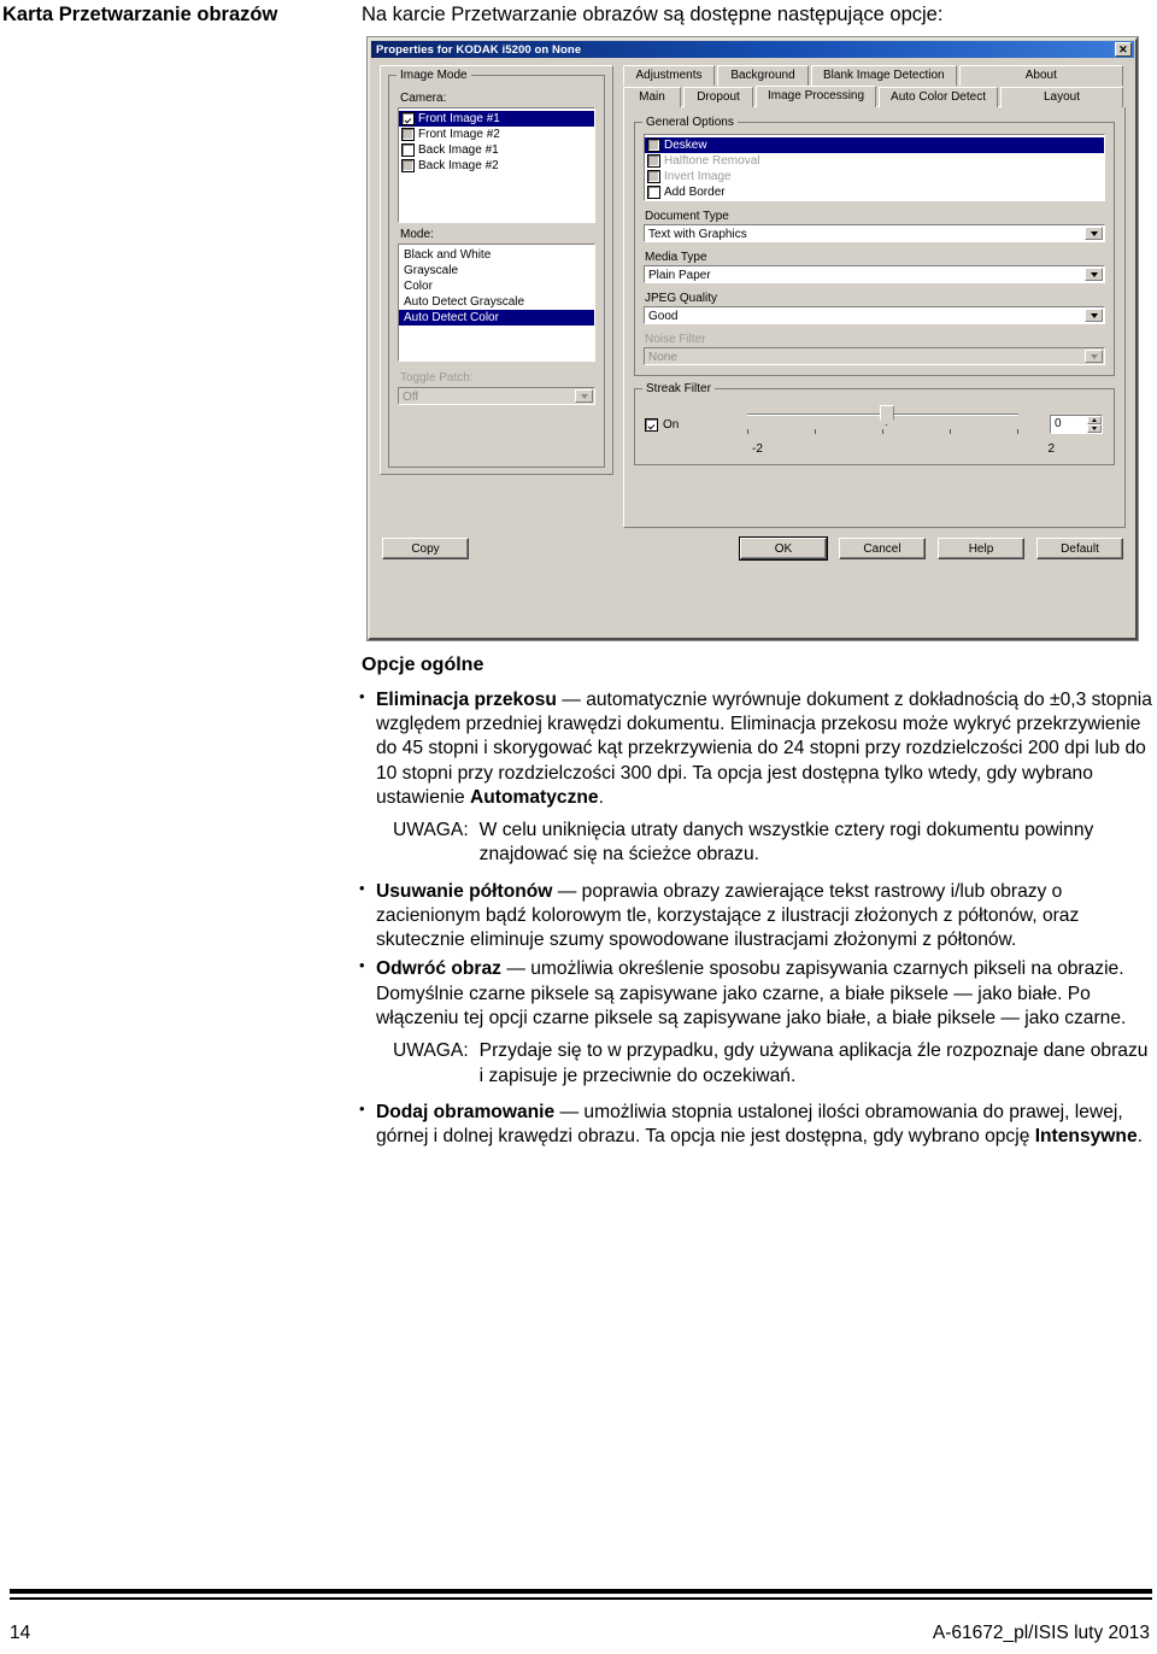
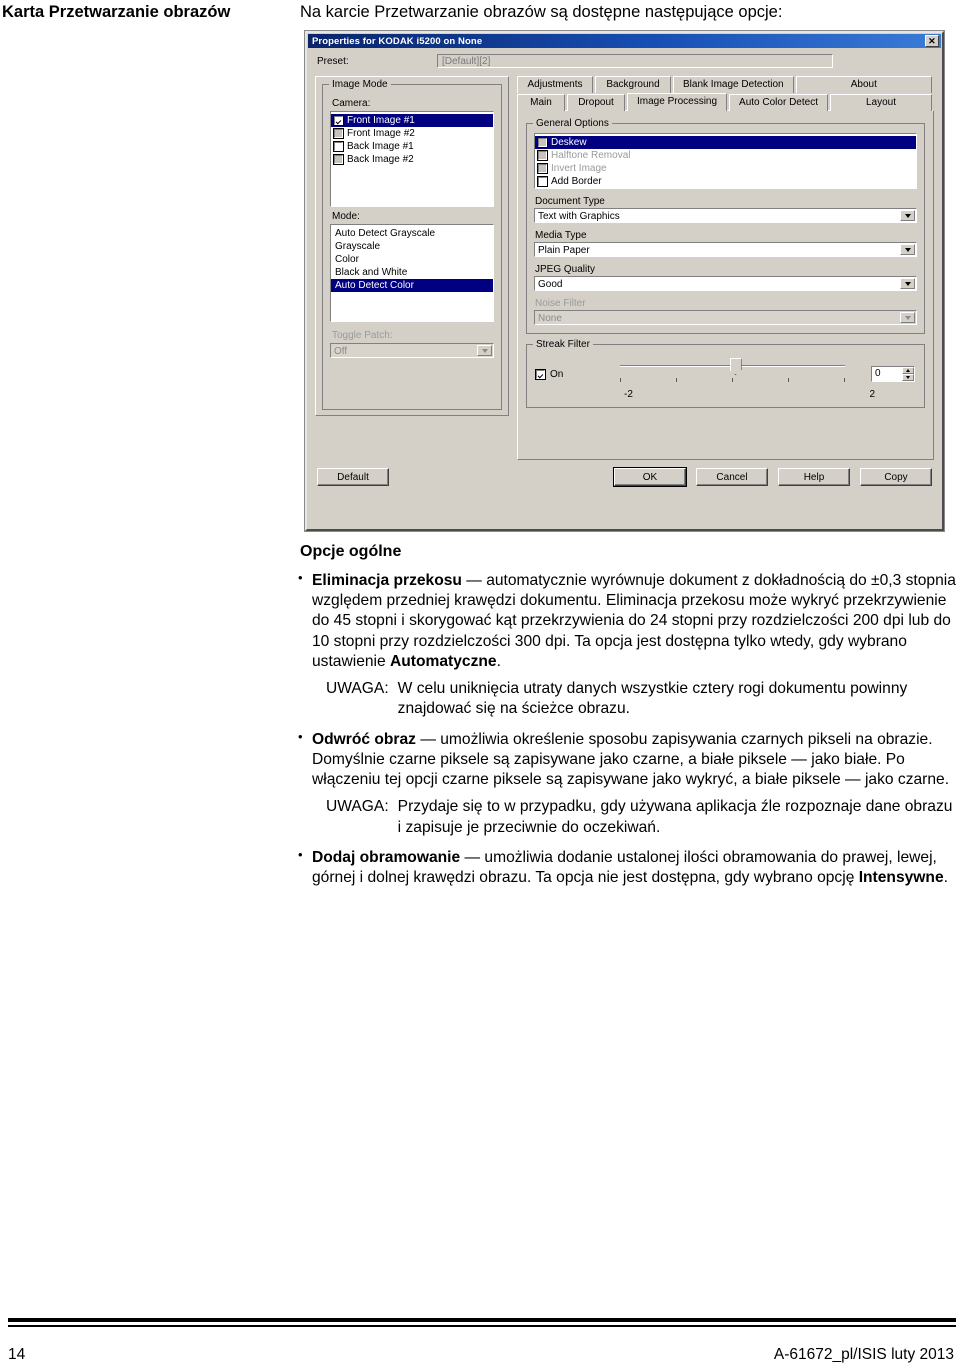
  Karta Przetwarzanie obrazów
  Na karcie Przetwarzanie obrazów są dostępne następujące opcje:
  Properties for KODAK i5200 on None
  ✕
+ Preset:
+ [Default][2]
  Image Mode
  Camera:
  Front Image #1
  Front Image #2
  Back Image #1
  Back Image #2
  Mode:
- Black and White
+ Auto Detect Grayscale
  Grayscale
  Color
- Auto Detect Grayscale
+ Black and White
  Auto Detect Color
  Toggle Patch:
  Off
  Adjustments
  Background
  Blank Image Detection
  About
  Main
  Dropout
  Image Processing
  Auto Color Detect
  Layout
  General Options
  Deskew
  Halftone Removal
  Invert Image
  Add Border
  Document Type
  Text with Graphics
  Media Type
  Plain Paper
  JPEG Quality
  Good
  Noise Filter
  None
  Streak Filter
  On
  0
  -2
  2
- Copy
+ Default
  OK
  Cancel
  Help
- Default
+ Copy
  Opcje ogólne
  Eliminacja przekosu — automatycznie wyrównuje dokument z dokładnością do ±0,3 stopnia względem przedniej krawędzi dokumentu. Eliminacja przekosu może wykryć przekrzywienie do 45 stopni i skorygować kąt przekrzywienia do 24 stopni przy rozdzielczości 200 dpi lub do 10 stopni przy rozdzielczości 300 dpi. Ta opcja jest dostępna tylko wtedy, gdy wybrano ustawienie Automatyczne.
  UWAGA:
  W celu uniknięcia utraty danych wszystkie cztery rogi dokumentu powinny znajdować się na ścieżce obrazu.
- Usuwanie półtonów — poprawia obrazy zawierające tekst rastrowy i/lub obrazy o zacienionym bądź kolorowym tle, korzystające z ilustracji złożonych z półtonów, oraz skutecznie eliminuje szumy spowodowane ilustracjami złożonymi z półtonów.
- Odwróć obraz — umożliwia określenie sposobu zapisywania czarnych pikseli na obrazie. Domyślnie czarne piksele są zapisywane jako czarne, a białe piksele — jako białe. Po włączeniu tej opcji czarne piksele są zapisywane jako białe, a białe piksele — jako czarne.
+ Odwróć obraz — umożliwia określenie sposobu zapisywania czarnych pikseli na obrazie. Domyślnie czarne piksele są zapisywane jako czarne, a białe piksele — jako białe. Po włączeniu tej opcji czarne piksele są zapisywane jako wykryć, a białe piksele — jako czarne.
  UWAGA:
  Przydaje się to w przypadku, gdy używana aplikacja źle rozpoznaje dane obrazu i zapisuje je przeciwnie do oczekiwań.
- Dodaj obramowanie — umożliwia stopnia ustalonej ilości obramowania do prawej, lewej, górnej i dolnej krawędzi obrazu. Ta opcja nie jest dostępna, gdy wybrano opcję Intensywne.
+ Dodaj obramowanie — umożliwia dodanie ustalonej ilości obramowania do prawej, lewej, górnej i dolnej krawędzi obrazu. Ta opcja nie jest dostępna, gdy wybrano opcję Intensywne.
  14
  A-61672_pl/ISIS luty 2013
